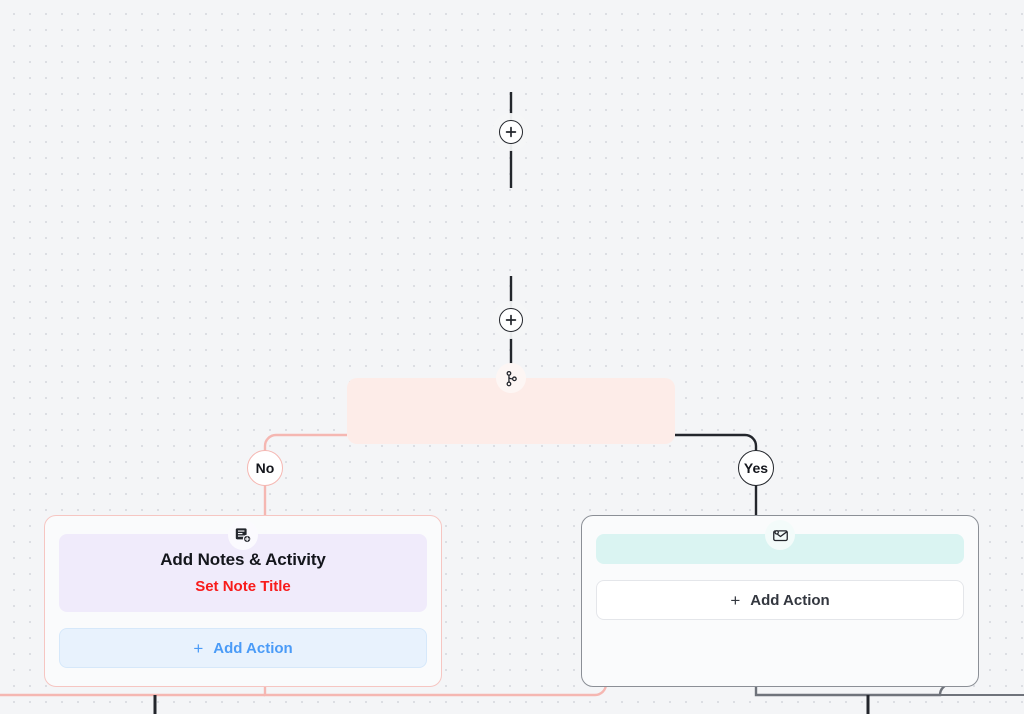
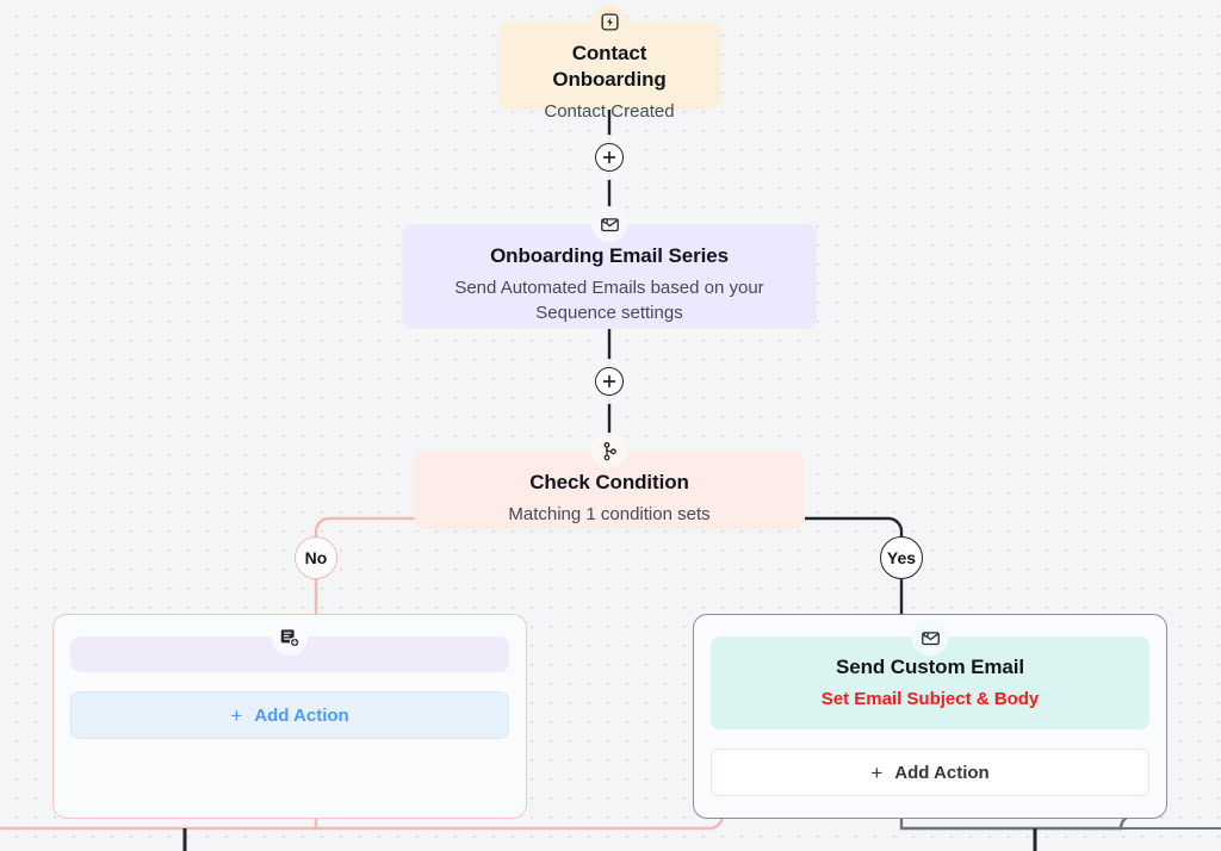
+ Contact Onboarding
+ Contact Created
+ Onboarding Email Series
+ Send Automated Emails based on your Sequence settings
+ Check Condition
+ Matching 1 condition sets
  No
  Yes
- Add Notes & Activity
- Set Note Title
  +
  Add Action
+ Send Custom Email
+ Set Email Subject & Body
  +
  Add Action
